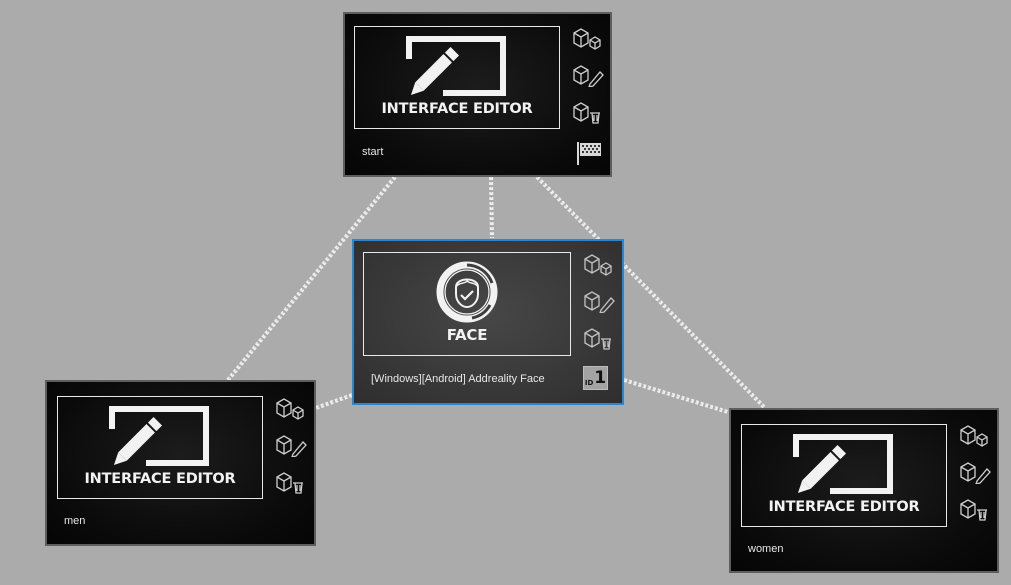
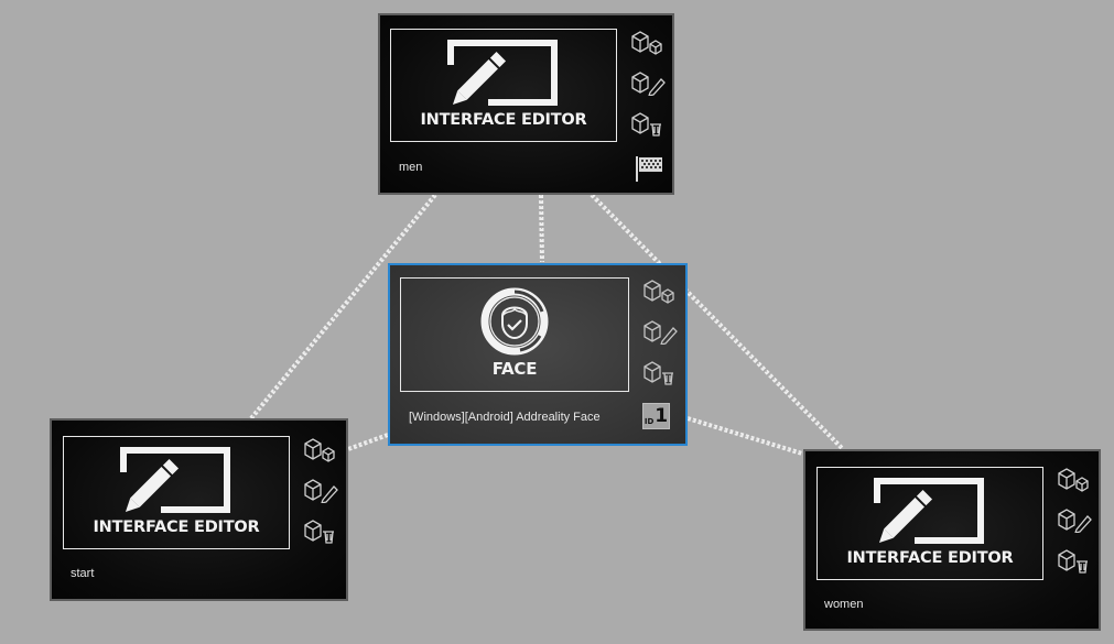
  INTERFACE EDITOR
- start
+ men
  FACE
  ID
  1
  [Windows][Android] Addreality Face
  INTERFACE EDITOR
- men
+ start
  INTERFACE EDITOR
  women
